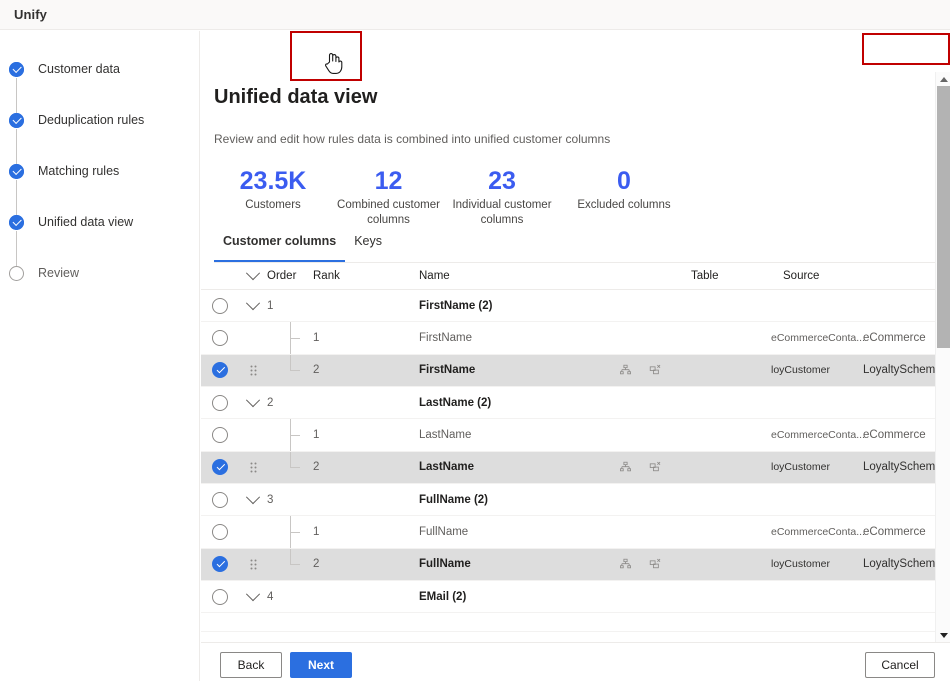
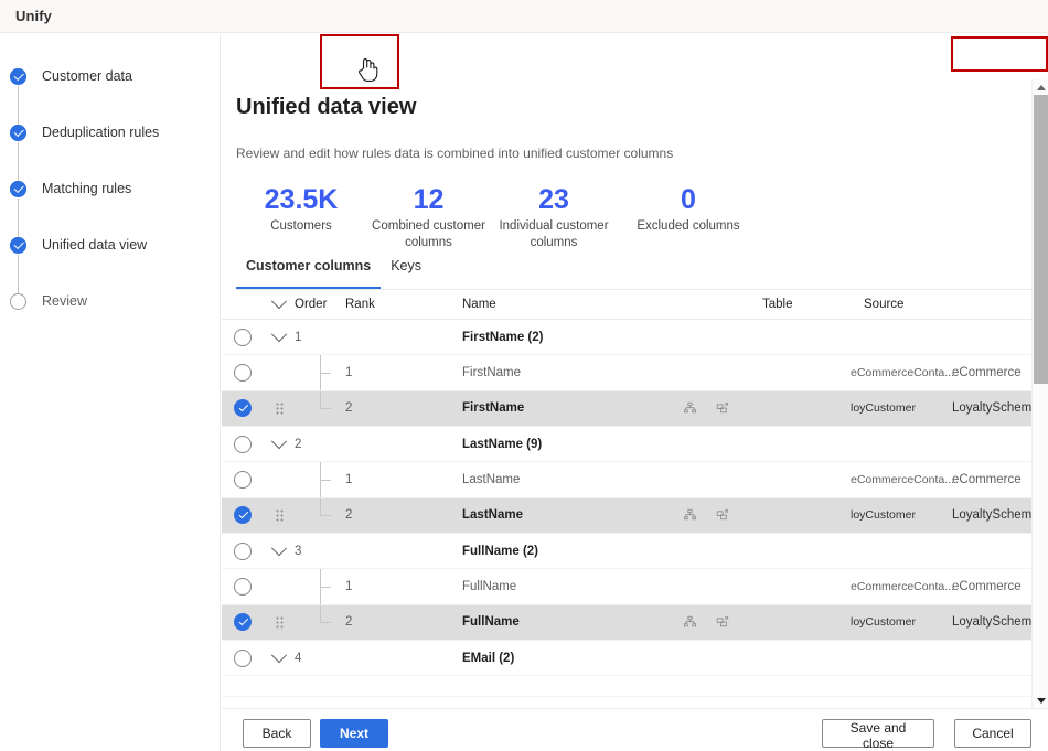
  Unify
  Customer data
  Deduplication rules
  Matching rules
  Unified data view
  Review
  Unified data view
  Review and edit how rules data is combined into unified customer columns
  23.5K
  Customers
  12
  Combined customer columns
  23
  Individual customer columns
  0
  Excluded columns
  Customer columns
  Keys
  Order
  Rank
  Name
  Table
  Source
  1
  FirstName (2)
  1
  FirstName
  eCommerceConta..
  eCommerce
  2
  FirstName
  loyCustomer
  LoyaltySchem
  2
- LastName (2)
+ LastName (9)
  1
  LastName
  eCommerceConta..
  eCommerce
  2
  LastName
  loyCustomer
  LoyaltySchem
  3
  FullName (2)
  1
  FullName
  eCommerceConta..
  eCommerce
  2
  FullName
  loyCustomer
  LoyaltySchem
  4
  EMail (2)
  Back
  Next
+ Save and close
  Cancel
